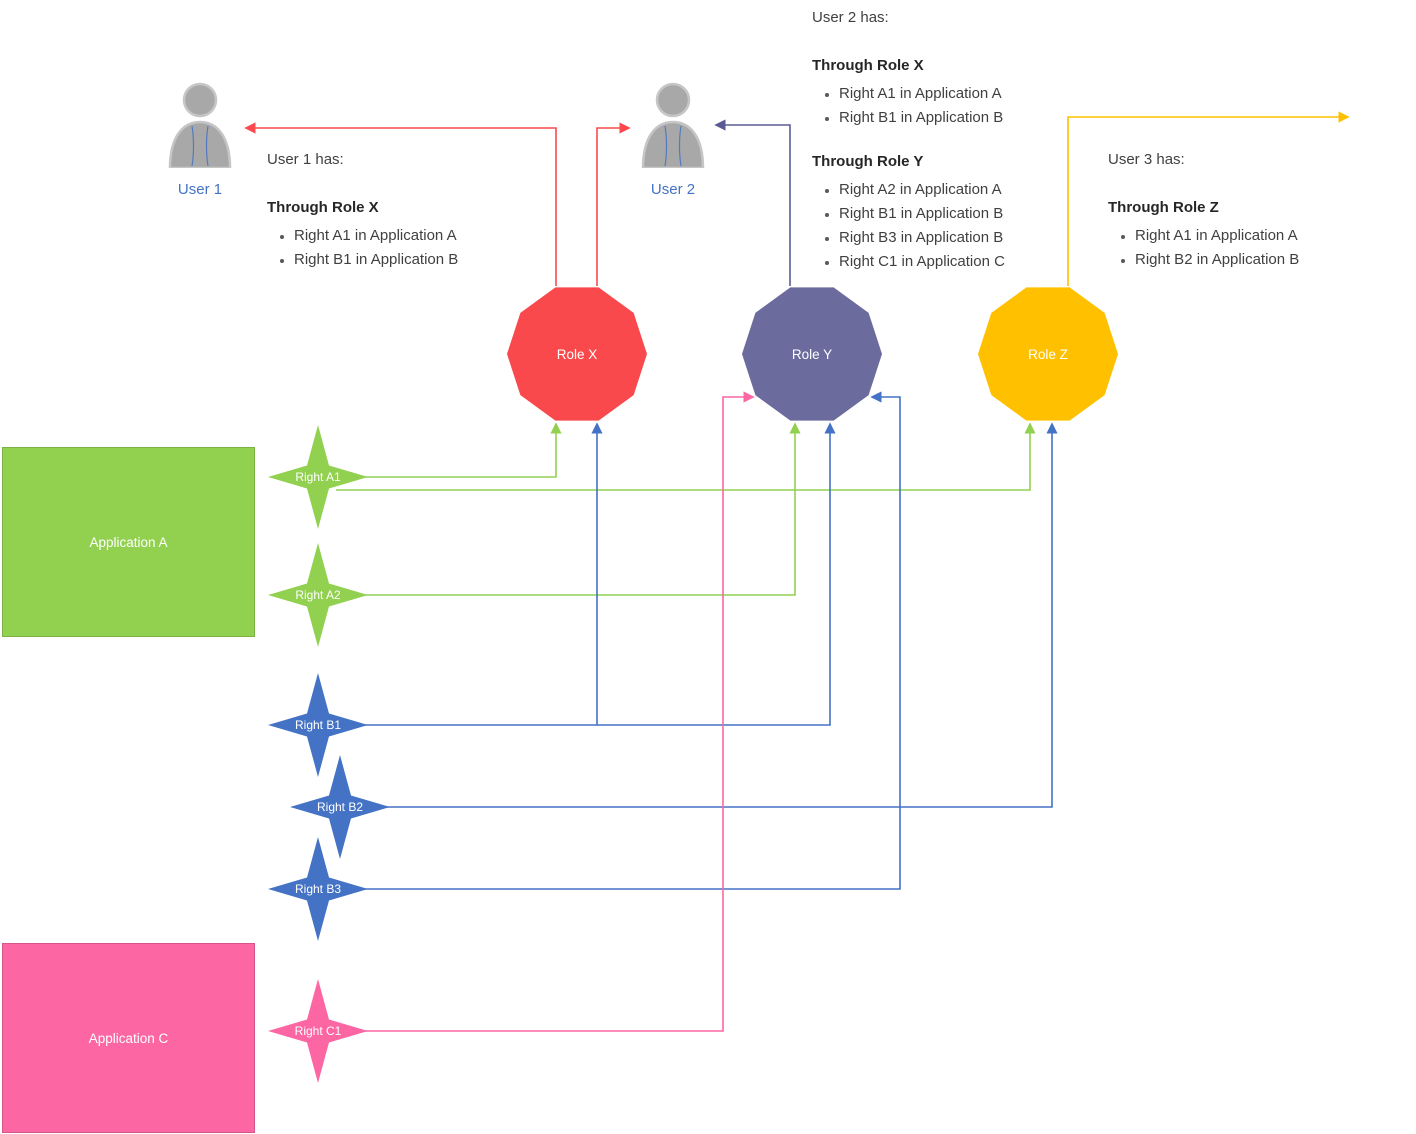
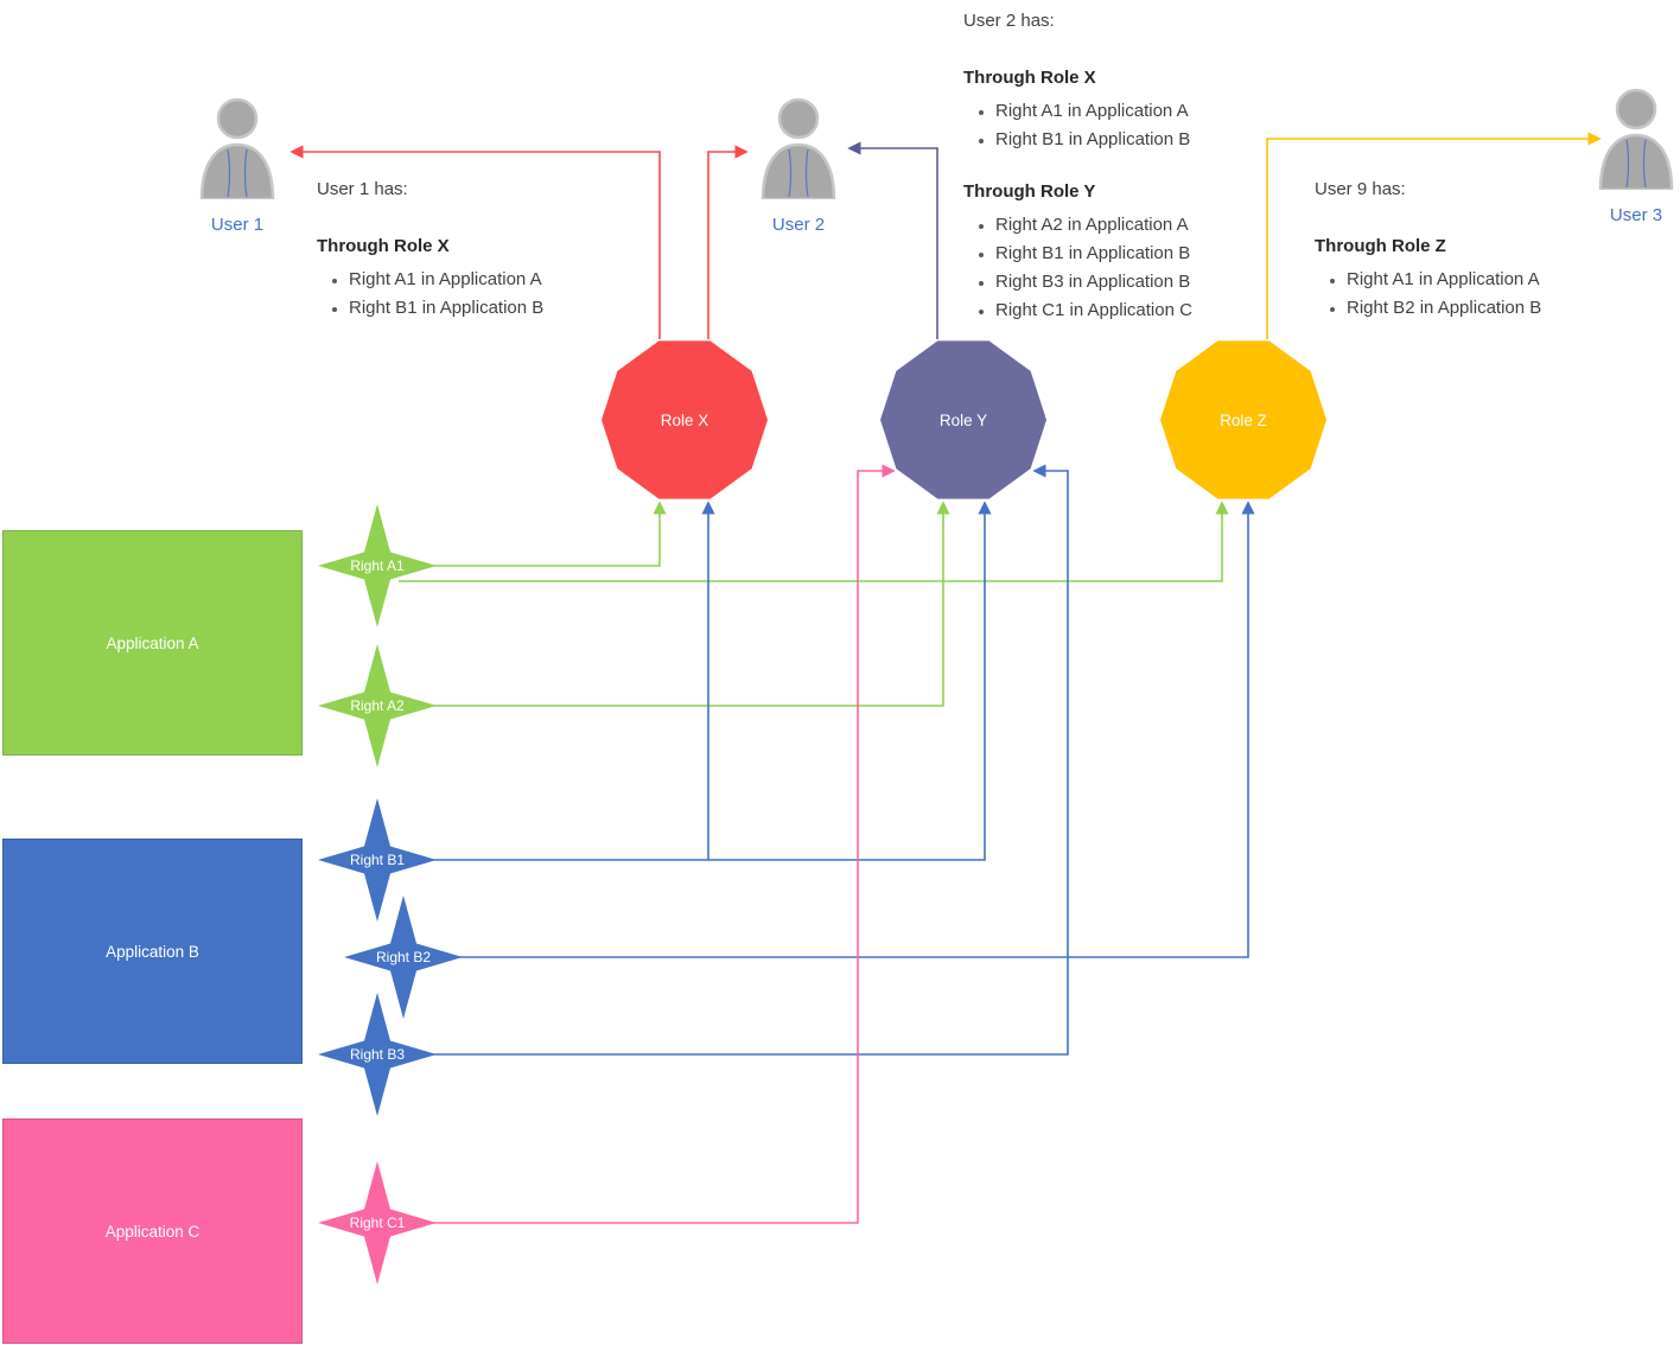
  User 1
  User 2
+ User 3
  User 1 has:
  Through Role X
  Right A1 in Application A
  Right B1 in Application B
  User 2 has:
  Through Role X
  Right A1 in Application A
  Right B1 in Application B
  Through Role Y
  Right A2 in Application A
  Right B1 in Application B
  Right B3 in Application B
  Right C1 in Application C
- User 3 has:
+ User 9 has:
  Through Role Z
  Right A1 in Application A
  Right B2 in Application B
  Role X
  Role Y
  Role Z
  Application A
+ Application B
  Application C
  Right A1
  Right A2
  Right B1
  Right B2
  Right B3
  Right C1
